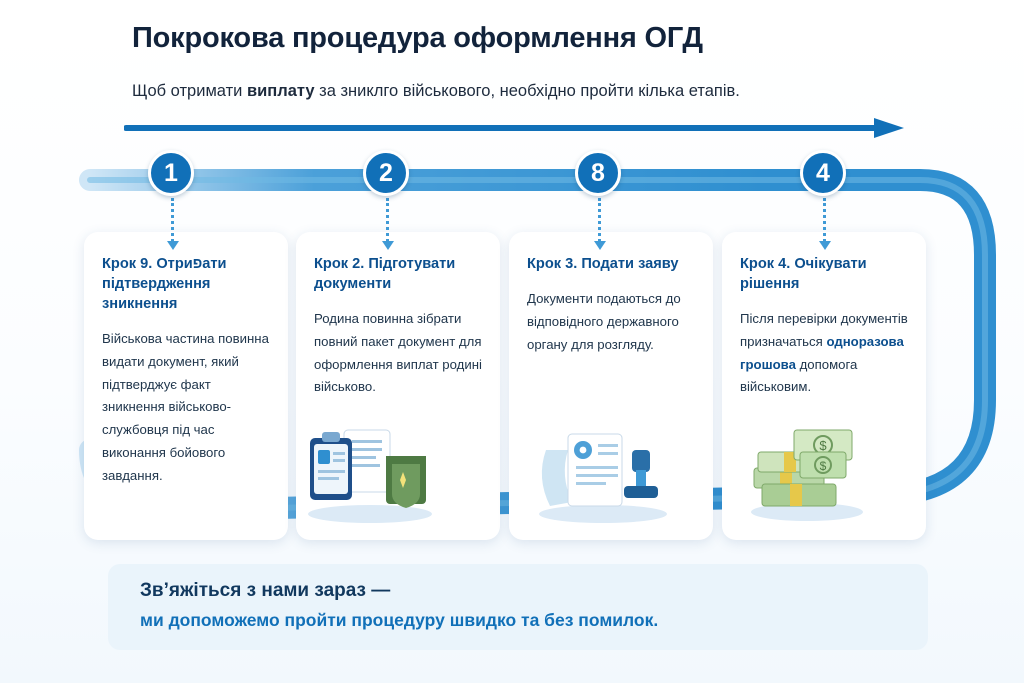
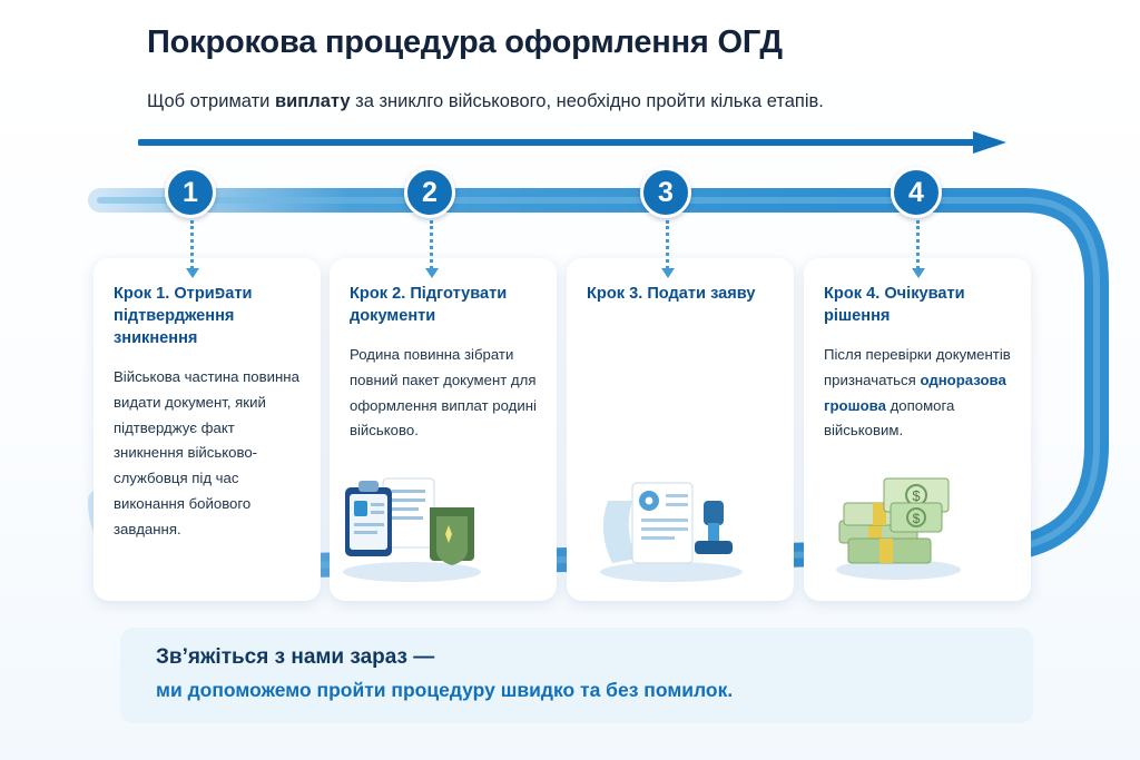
  Покрокова процедура оформлення ОГД
  Щоб отримати виплату за зниклго військового, необхідно пройти кілька етапів.
  1
  2
- 8
+ 3
  4
- Крок 9. Отриפати підтвердження зникнення
+ Крок 1. Отриפати підтвердження зникнення
  Військова частина повинна видати документ, який підтверджує факт зникнення військово-службовця під час виконання бойового завдання.
  Крок 2. Підготувати документи
  Родина повинна зібрати повний пакет документ для оформлення виплат родині військово.
  Крок 3. Подати заяву
- Документи подаються до відповідного державного органу для розгляду.
  Крок 4. Очікувати рішення
  Після перевірки документів призначаться одноразова грошова допомога військовим.
  $
  $
  Зв’яжіться з нами зараз —
  ми допоможемо пройти процедуру швидко та без помилок.
